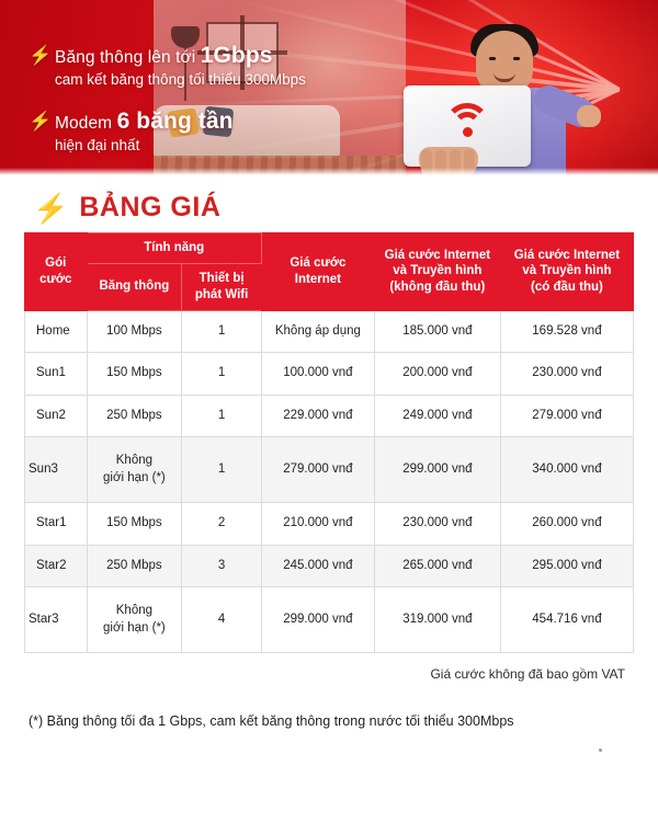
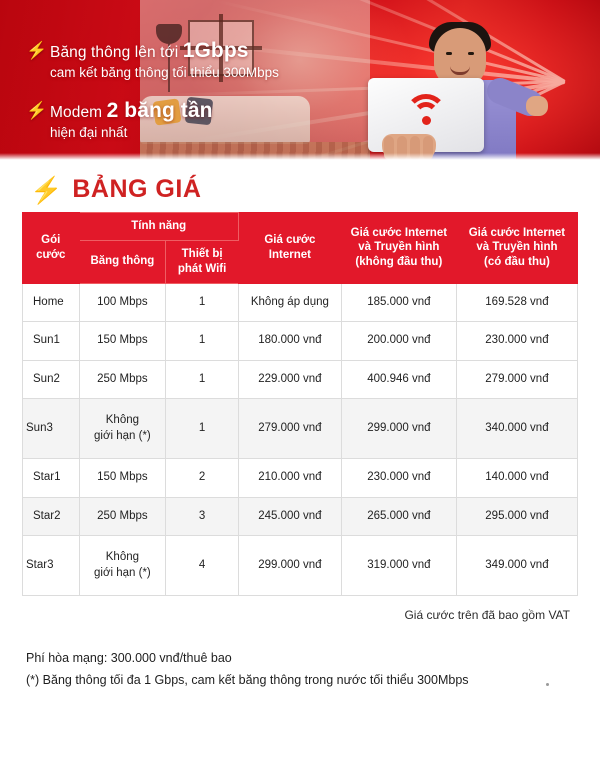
  ⚡
  Băng thông lên tới 1Gbps
  cam kết băng thông tối thiểu 300Mbps
  ⚡
- Modem 6 băng tần
+ Modem 2 băng tần
  hiện đại nhất
  ⚡
  BẢNG GIÁ
  Gói cước	Tính năng	Giá cước Internet	Giá cước Internet và Truyền hình (không đầu thu)	Giá cước Internet và Truyền hình (có đầu thu)
  Băng thông	Thiết bị phát Wifi
  Home	100 Mbps	1	Không áp dụng	185.000 vnđ	169.528 vnđ
- Sun1	150 Mbps	1	100.000 vnđ	200.000 vnđ	230.000 vnđ
+ Sun1	150 Mbps	1	180.000 vnđ	200.000 vnđ	230.000 vnđ
- Sun2	250 Mbps	1	229.000 vnđ	249.000 vnđ	279.000 vnđ
+ Sun2	250 Mbps	1	229.000 vnđ	400.946 vnđ	279.000 vnđ
  Sun3	Khônggiới hạn (*)	1	279.000 vnđ	299.000 vnđ	340.000 vnđ
- Star1	150 Mbps	2	210.000 vnđ	230.000 vnđ	260.000 vnđ
+ Star1	150 Mbps	2	210.000 vnđ	230.000 vnđ	140.000 vnđ
  Star2	250 Mbps	3	245.000 vnđ	265.000 vnđ	295.000 vnđ
- Star3	Khônggiới hạn (*)	4	299.000 vnđ	319.000 vnđ	454.716 vnđ
+ Star3	Khônggiới hạn (*)	4	299.000 vnđ	319.000 vnđ	349.000 vnđ
- Giá cước không đã bao gồm VAT
+ Giá cước trên đã bao gồm VAT
+ Phí hòa mạng: 300.000 vnđ/thuê bao
  (*) Băng thông tối đa 1 Gbps, cam kết băng thông trong nước tối thiểu 300Mbps
